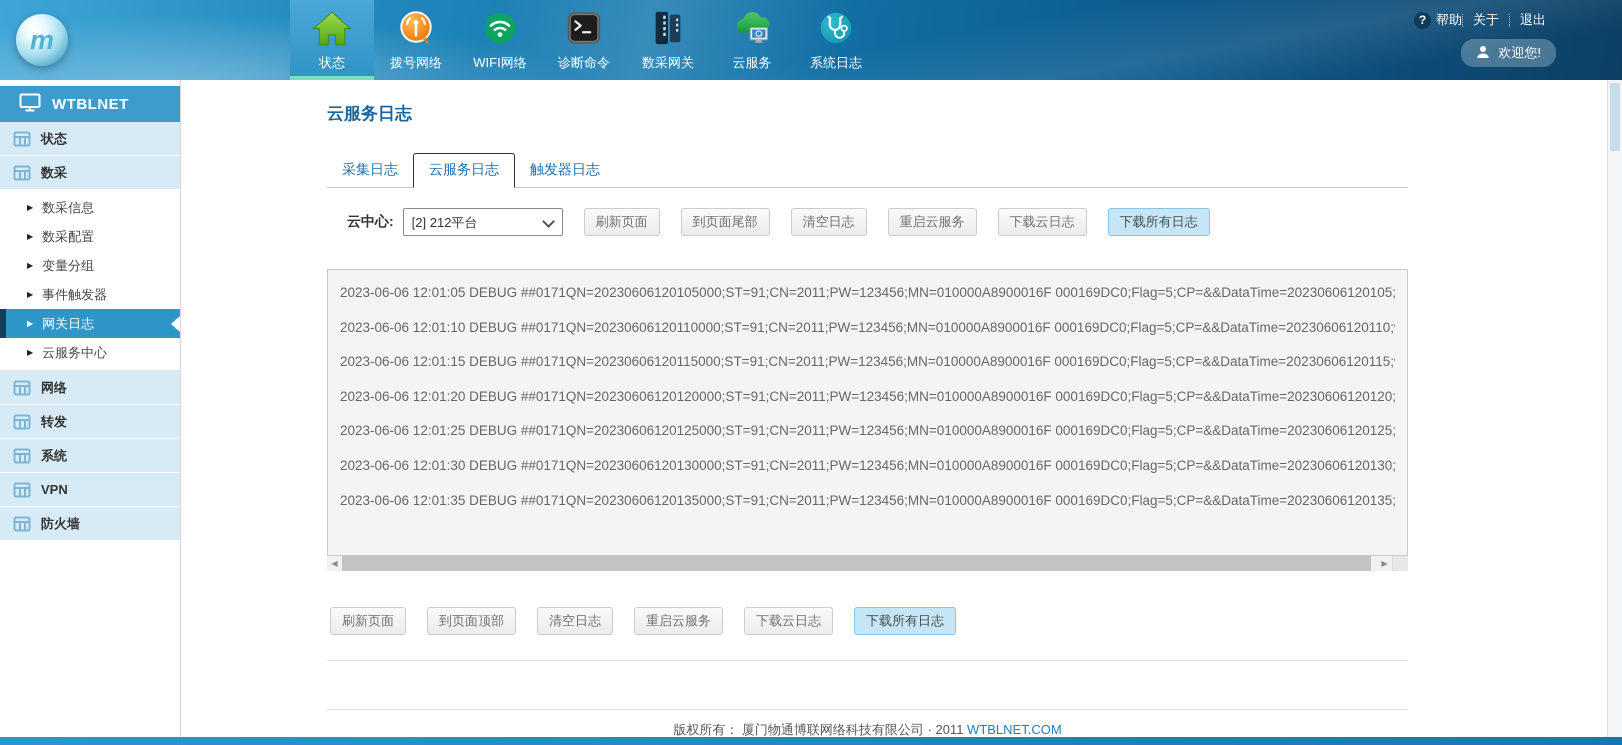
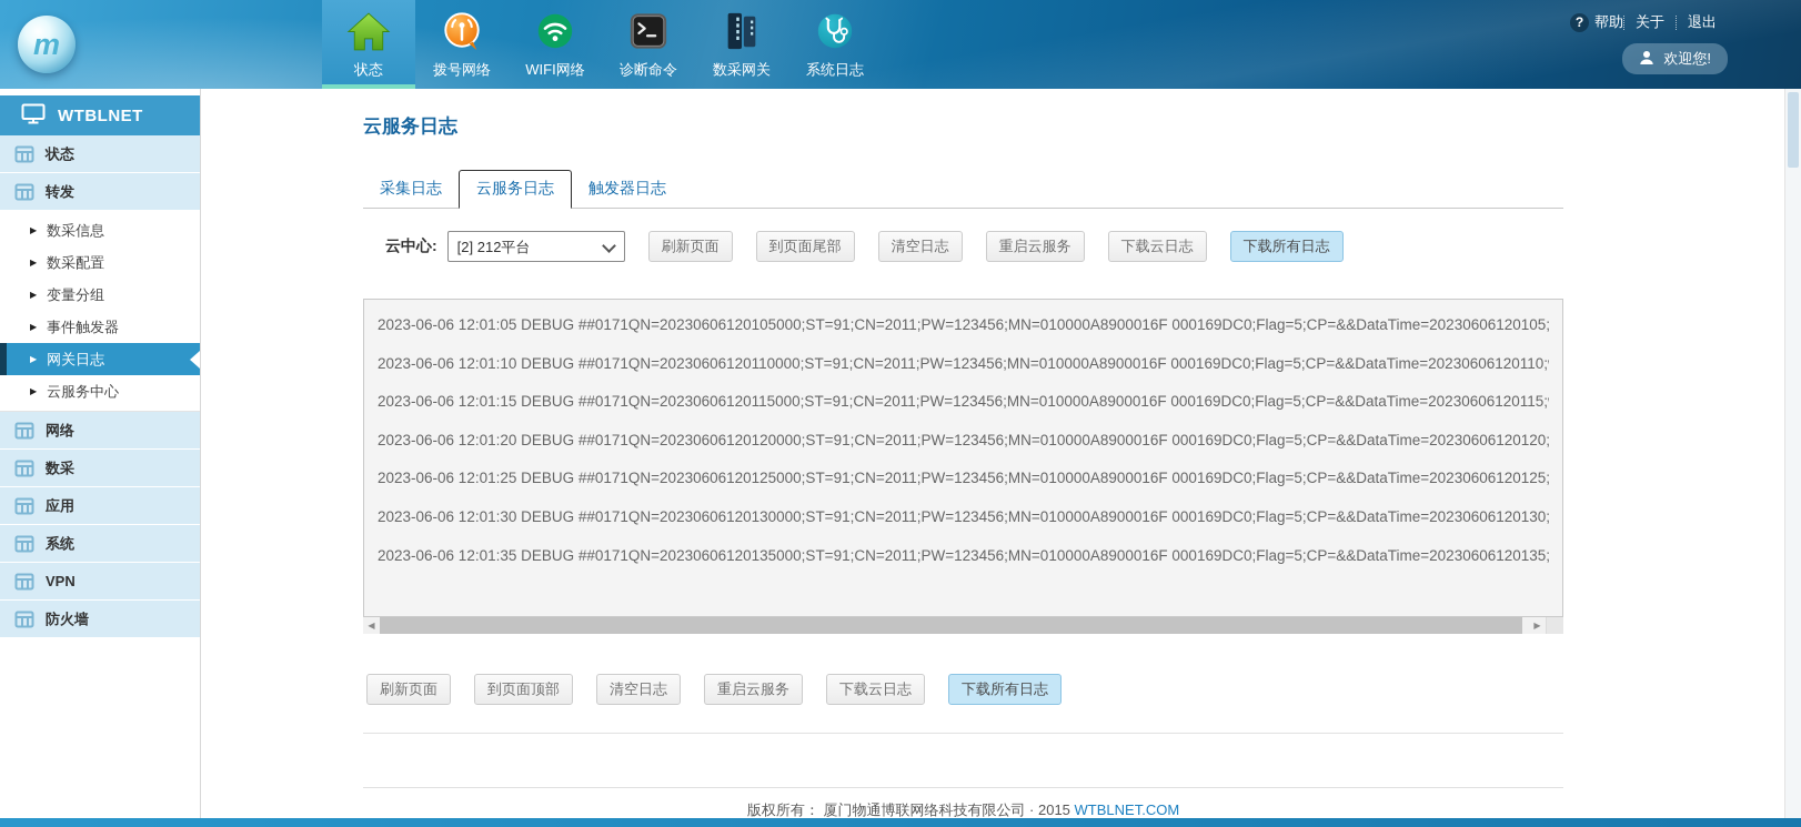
  m
  状态
  拨号网络
  WIFI网络
  诊断命令
  数采网关
- 云服务
  系统日志
  ?
  帮助
  关于
  退出
  欢迎您!
  WTBLNET
  状态
- 数采
+ 转发
  ▶
  数采信息
  ▶
  数采配置
  ▶
  变量分组
  ▶
  事件触发器
  ▶
  网关日志
  ▶
  云服务中心
  网络
- 转发
+ 数采
+ 应用
  系统
  VPN
  防火墙
  云服务日志
  采集日志
  云服务日志
  触发器日志
  云中心:
  [2] 212平台
  刷新页面
  到页面尾部
  清空日志
  重启云服务
  下载云日志
  下载所有日志
  2023-06-06 12:01:05 DEBUG ##0171QN=20230606120105000;ST=91;CN=2011;PW=123456;MN=010000A8900016F 000169DC0;Flag=5;CP=&&DataTime=20230606120105;
  2023-06-06 12:01:10 DEBUG ##0171QN=20230606120110000;ST=91;CN=2011;PW=123456;MN=010000A8900016F 000169DC0;Flag=5;CP=&&DataTime=20230606120110;
  2023-06-06 12:01:15 DEBUG ##0171QN=20230606120115000;ST=91;CN=2011;PW=123456;MN=010000A8900016F 000169DC0;Flag=5;CP=&&DataTime=20230606120115;
  2023-06-06 12:01:20 DEBUG ##0171QN=20230606120120000;ST=91;CN=2011;PW=123456;MN=010000A8900016F 000169DC0;Flag=5;CP=&&DataTime=20230606120120;
  2023-06-06 12:01:25 DEBUG ##0171QN=20230606120125000;ST=91;CN=2011;PW=123456;MN=010000A8900016F 000169DC0;Flag=5;CP=&&DataTime=20230606120125;
  2023-06-06 12:01:30 DEBUG ##0171QN=20230606120130000;ST=91;CN=2011;PW=123456;MN=010000A8900016F 000169DC0;Flag=5;CP=&&DataTime=20230606120130;
  2023-06-06 12:01:35 DEBUG ##0171QN=20230606120135000;ST=91;CN=2011;PW=123456;MN=010000A8900016F 000169DC0;Flag=5;CP=&&DataTime=20230606120135;
  ◀
  ▶
  刷新页面
  到页面顶部
  清空日志
  重启云服务
  下载云日志
  下载所有日志
- 版权所有： 厦门物通博联网络科技有限公司 · 2011 WTBLNET.COM
+ 版权所有： 厦门物通博联网络科技有限公司 · 2015 WTBLNET.COM
